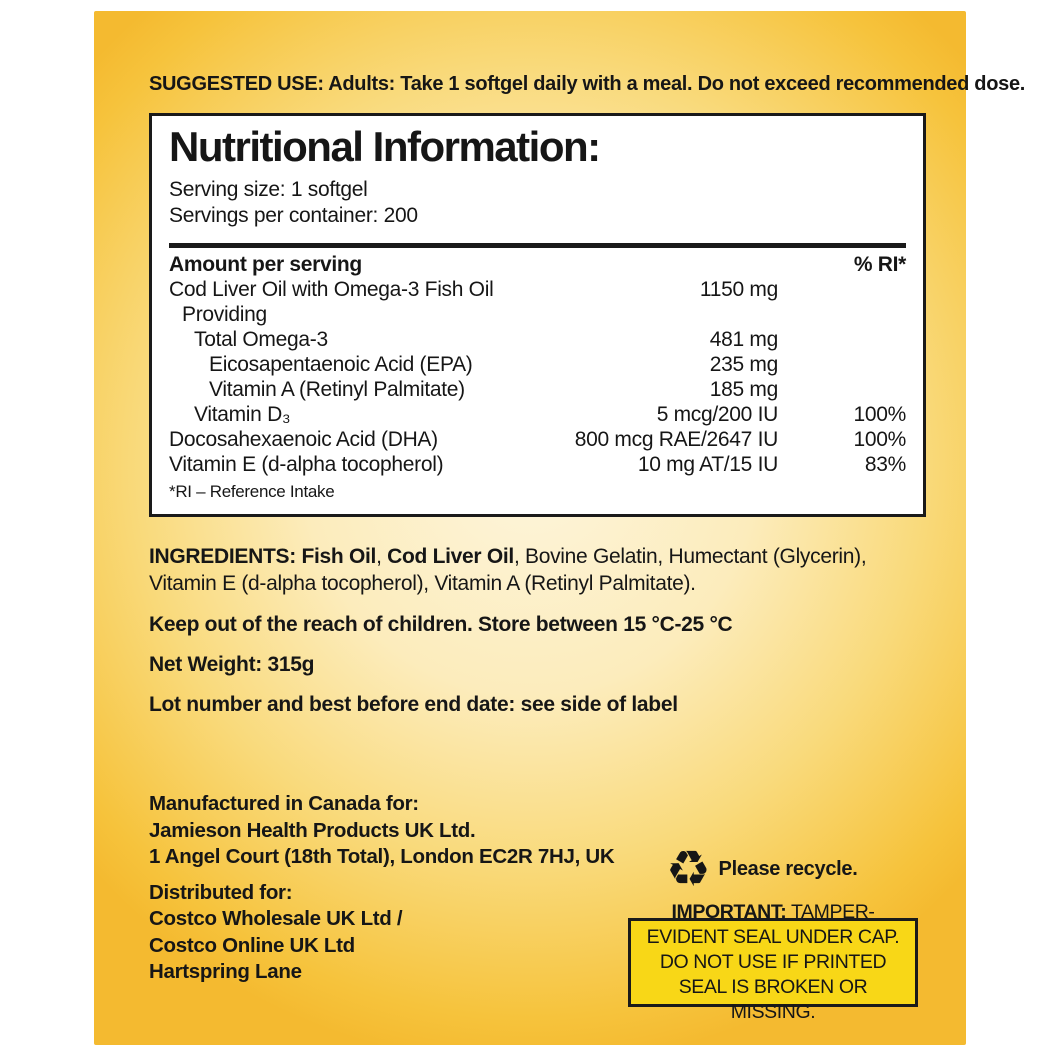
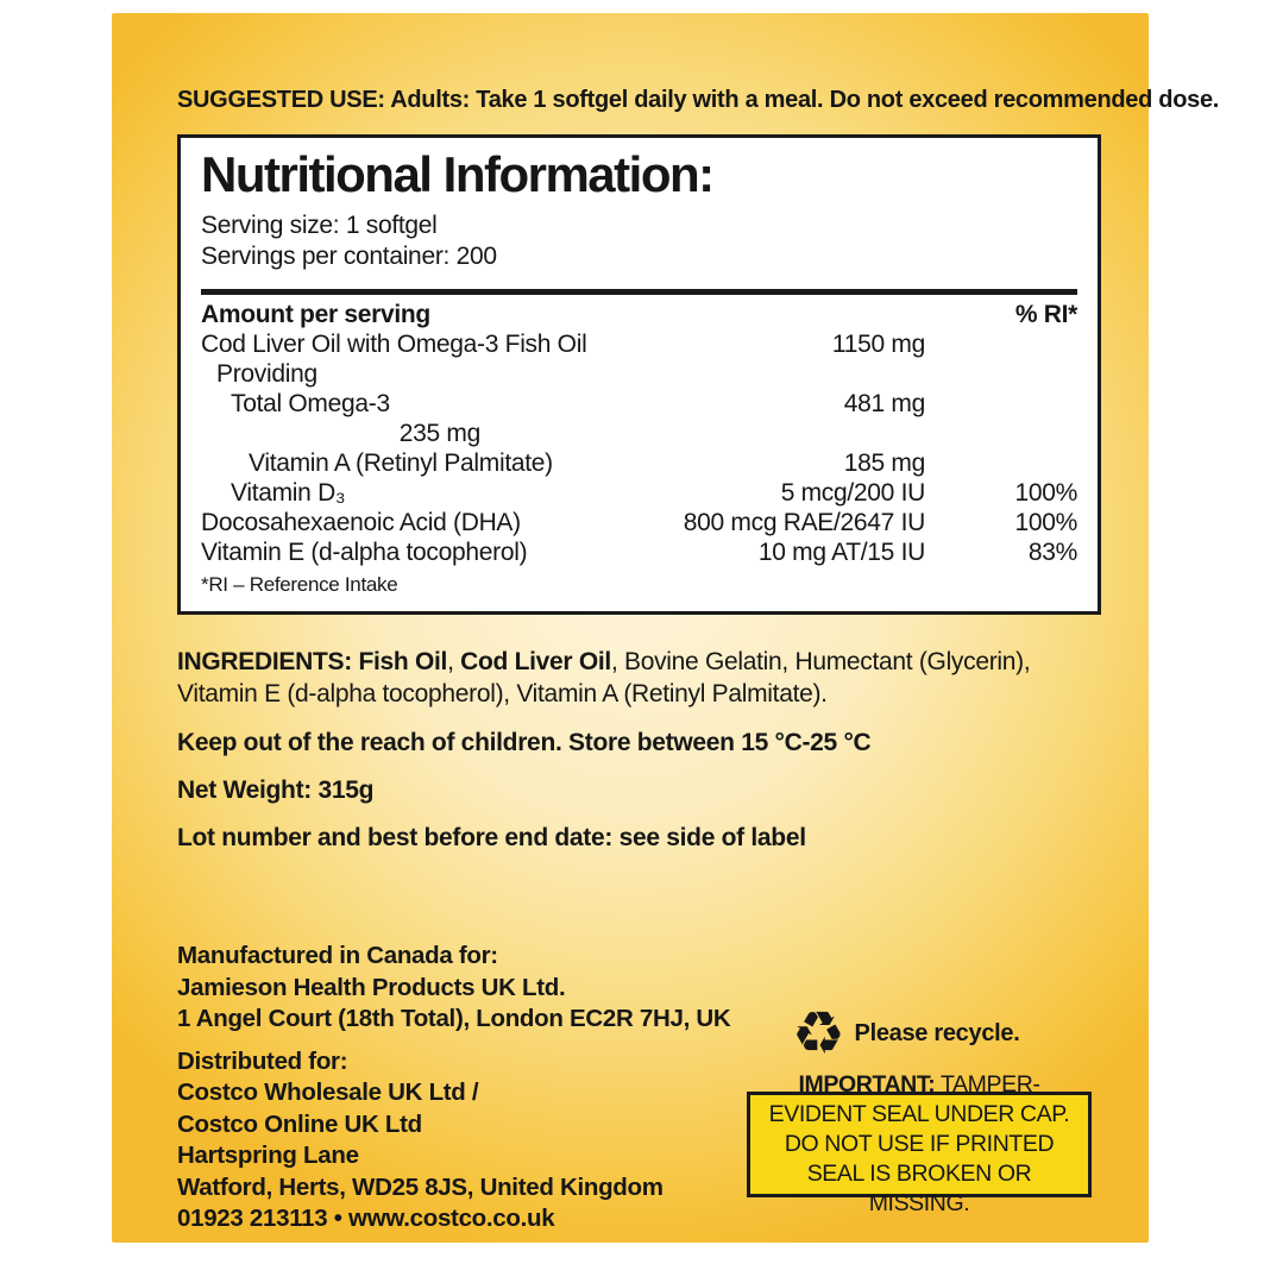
  SUGGESTED USE: Adults: Take 1 softgel daily with a meal. Do not exceed recommended dose.
  Nutritional Information:
  Serving size: 1 softgel
  Servings per container: 200
  Amount per serving
  % RI*
  Cod Liver Oil with Omega-3 Fish Oil
  1150 mg
  Providing
  Total Omega-3
  481 mg
- Eicosapentaenoic Acid (EPA)
  235 mg
  Vitamin A (Retinyl Palmitate)
  185 mg
  Vitamin D₃
  5 mcg/200 IU
  100%
  Docosahexaenoic Acid (DHA)
  800 mcg RAE/2647 IU
  100%
  Vitamin E (d-alpha tocopherol)
  10 mg AT/15 IU
  83%
  *RI – Reference Intake
  INGREDIENTS: Fish Oil, Cod Liver Oil, Bovine Gelatin, Humectant (Glycerin), Vitamin E (d-alpha tocopherol), Vitamin A (Retinyl Palmitate).
  Keep out of the reach of children. Store between 15 °C-25 °C
  Net Weight: 315g
  Lot number and best before end date: see side of label
  Manufactured in Canada for:
  Jamieson Health Products UK Ltd.
  1 Angel Court (18th Total), London EC2R 7HJ, UK
  Distributed for:
  Costco Wholesale UK Ltd /
  Costco Online UK Ltd
  Hartspring Lane
+ Watford, Herts, WD25 8JS, United Kingdom
+ 01923 213113 • www.costco.co.uk
  ♻
  Please recycle.
  IMPORTANT: TAMPER-EVIDENT SEAL UNDER CAP. DO NOT USE IF PRINTED SEAL IS BROKEN OR MISSING.
